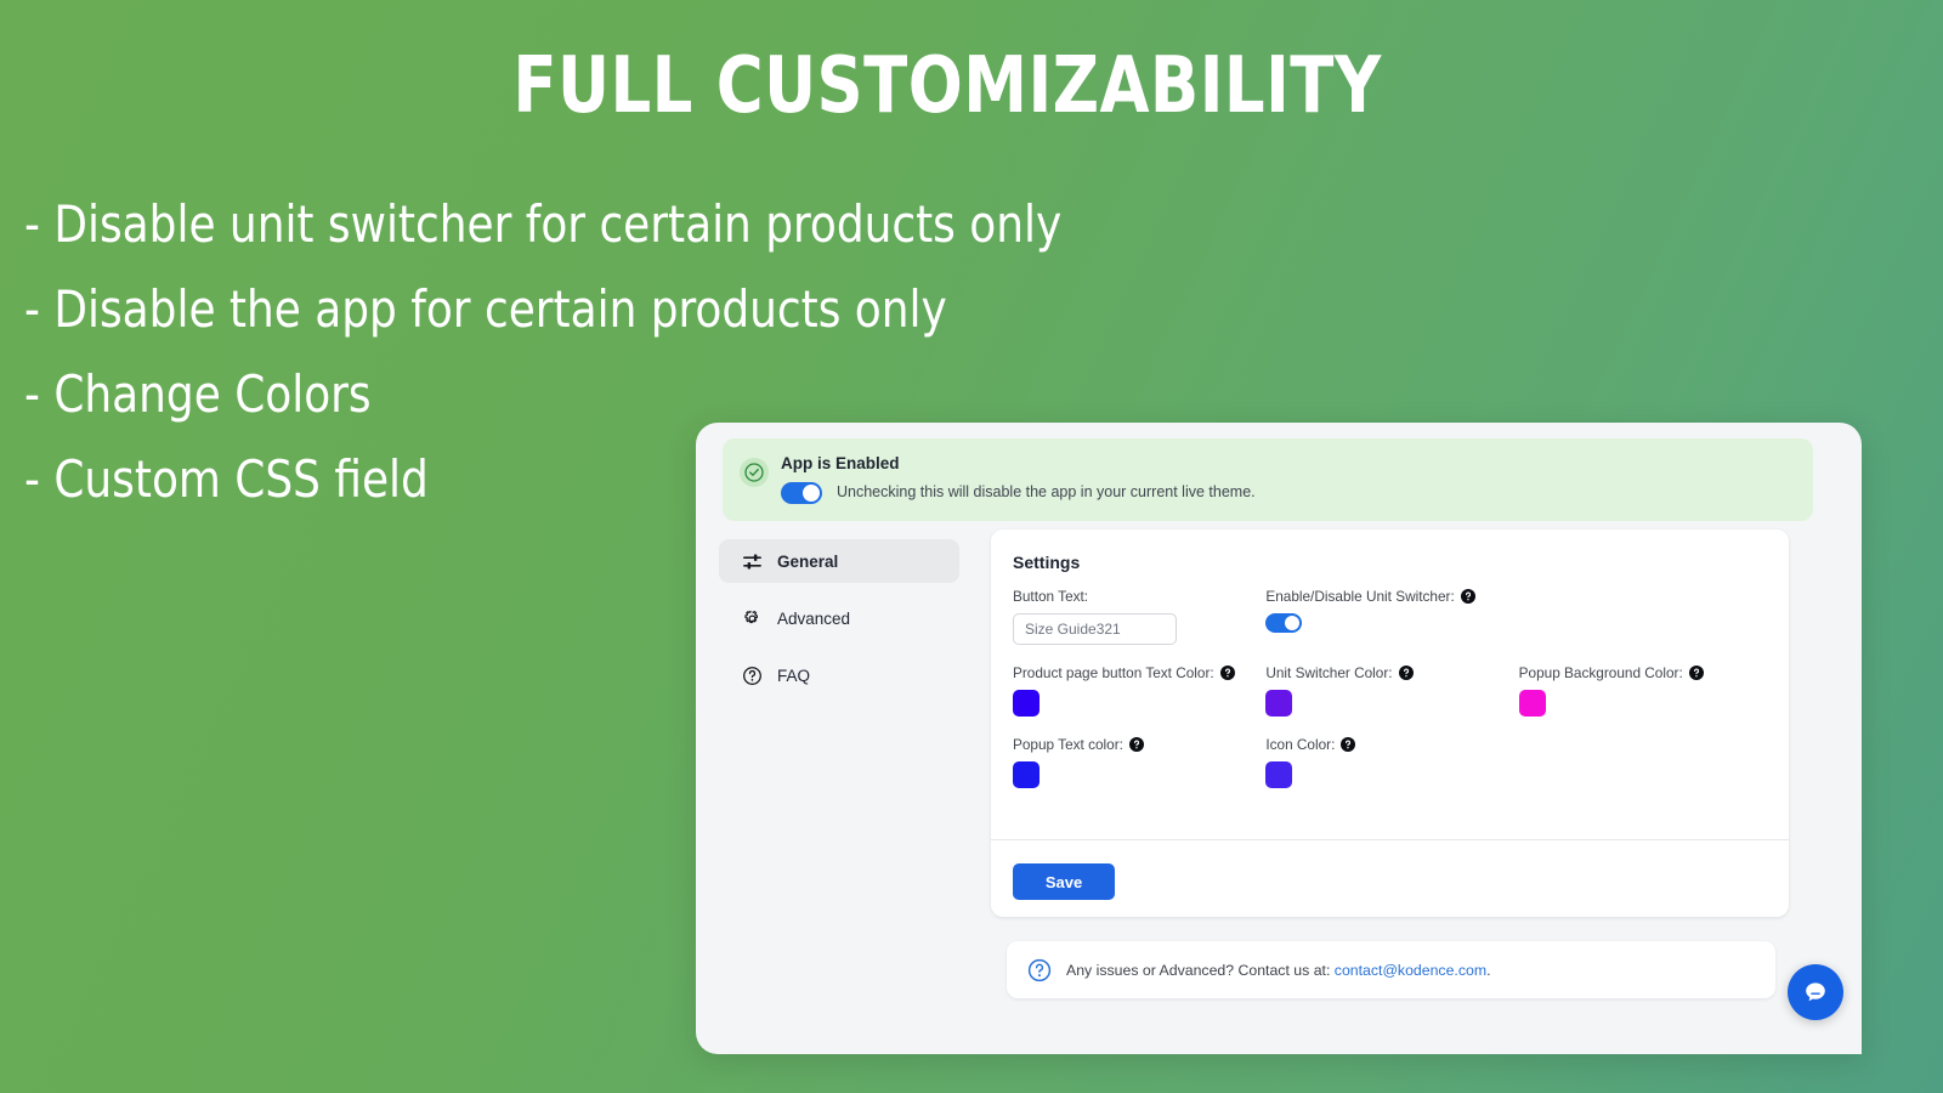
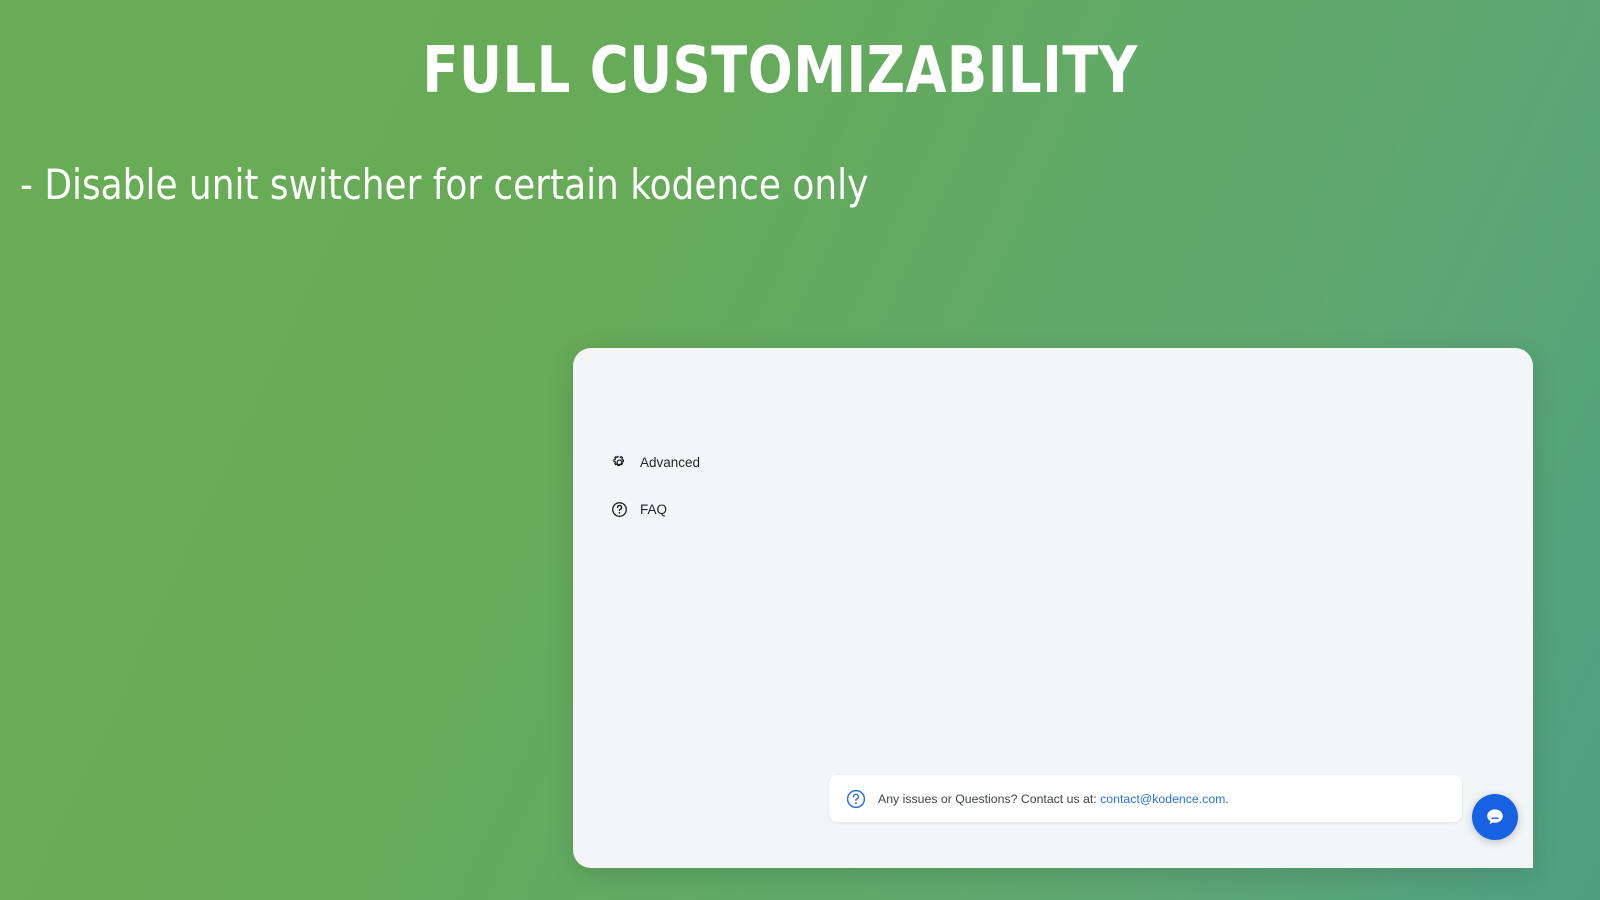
  FULL CUSTOMIZABILITY
- - Disable unit switcher for certain products only
+ - Disable unit switcher for certain kodence only
- - Disable the app for certain products only
- - Change Colors
- - Custom CSS field
- App is Enabled
- Unchecking this will disable the app in your current live theme.
- General
  Advanced
  FAQ
- Settings
- Button Text:
- Size Guide321
- Enable/Disable Unit Switcher:
- Product page button Text Color:
- Unit Switcher Color:
- Popup Background Color:
- Popup Text color:
- Icon Color:
- Save
- Any issues or Advanced? Contact us at: contact@kodence.com.
+ Any issues or Questions? Contact us at: contact@kodence.com.
